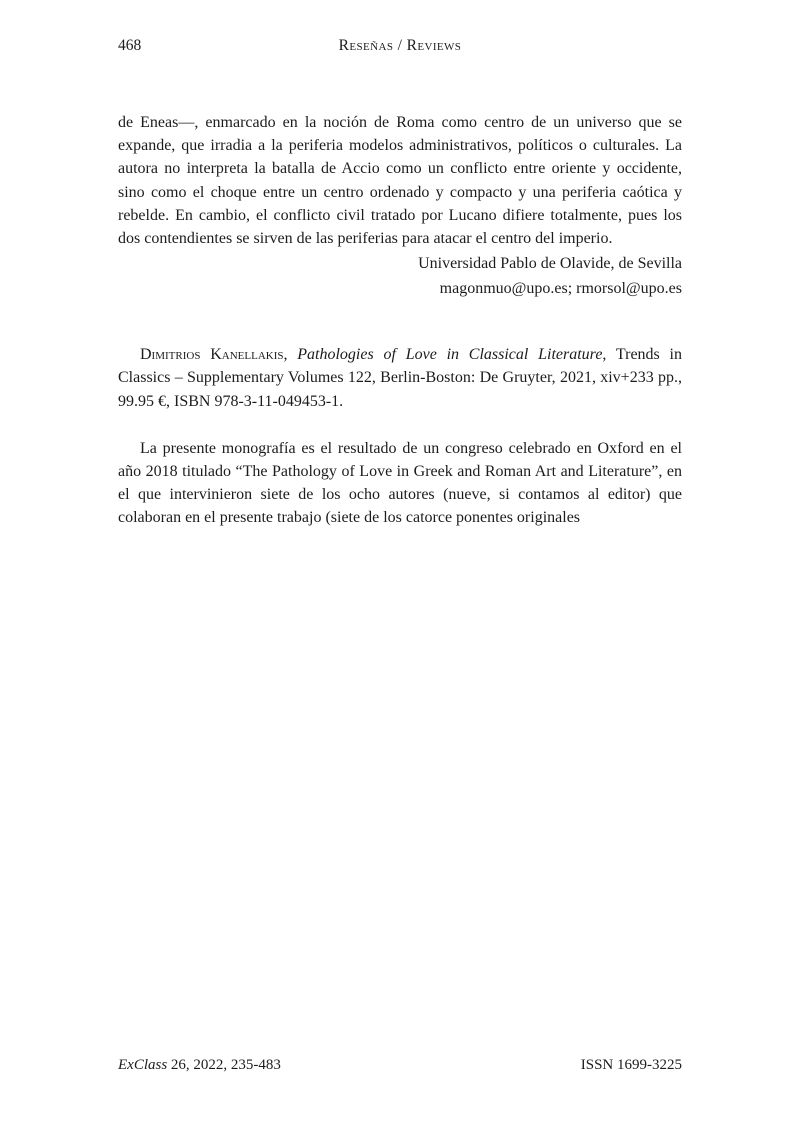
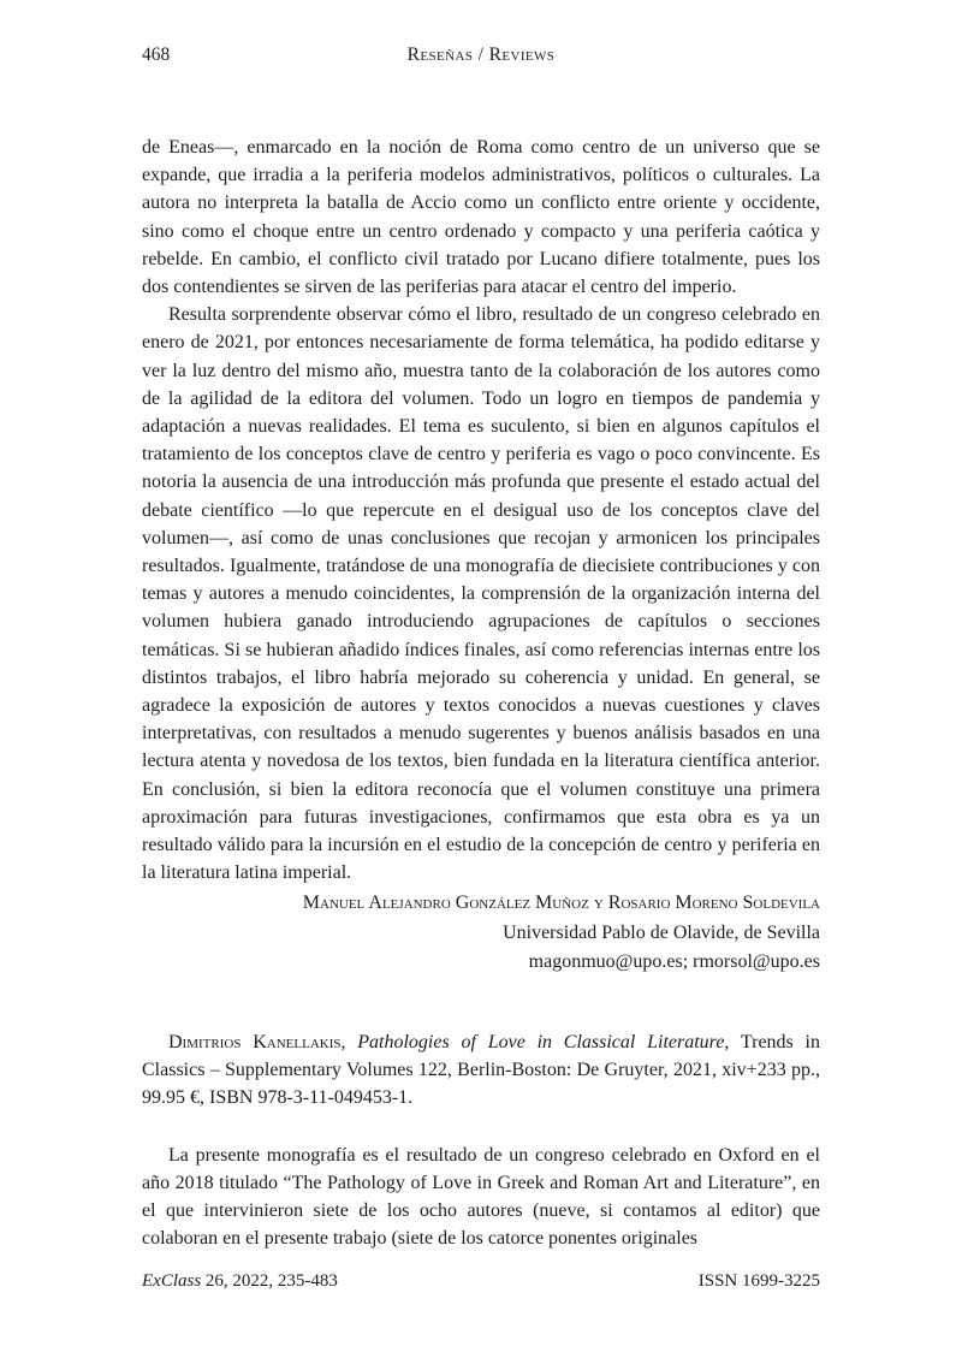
  468
  Reseñas / Reviews
  de Eneas—, enmarcado en la noción de Roma como centro de un universo que se expande, que irradia a la periferia modelos administrativos, políticos o culturales. La autora no interpreta la batalla de Accio como un conflicto entre oriente y occidente, sino como el choque entre un centro ordenado y compacto y una periferia caótica y rebelde. En cambio, el conflicto civil tratado por Lucano difiere totalmente, pues los dos contendientes se sirven de las periferias para atacar el centro del imperio.
+ Resulta sorprendente observar cómo el libro, resultado de un congreso celebrado en enero de 2021, por entonces necesariamente de forma telemática, ha podido editarse y ver la luz dentro del mismo año, muestra tanto de la colaboración de los autores como de la agilidad de la editora del volumen. Todo un logro en tiempos de pandemia y adaptación a nuevas realidades. El tema es suculento, si bien en algunos capítulos el tratamiento de los conceptos clave de centro y periferia es vago o poco convincente. Es notoria la ausencia de una introducción más profunda que presente el estado actual del debate científico —lo que repercute en el desigual uso de los conceptos clave del volumen—, así como de unas conclusiones que recojan y armonicen los principales resultados. Igualmente, tratándose de una monografía de diecisiete contribuciones y con temas y autores a menudo coincidentes, la comprensión de la organización interna del volumen hubiera ganado introduciendo agrupaciones de capítulos o secciones temáticas. Si se hubieran añadido índices finales, así como referencias internas entre los distintos trabajos, el libro habría mejorado su coherencia y unidad. En general, se agradece la exposición de autores y textos conocidos a nuevas cuestiones y claves interpretativas, con resultados a menudo sugerentes y buenos análisis basados en una lectura atenta y novedosa de los textos, bien fundada en la literatura científica anterior. En conclusión, si bien la editora reconocía que el volumen constituye una primera aproximación para futuras investigaciones, confirmamos que esta obra es ya un resultado válido para la incursión en el estudio de la concepción de centro y periferia en la literatura latina imperial.
+ Manuel Alejandro González Muñoz y Rosario Moreno Soldevila
  Universidad Pablo de Olavide, de Sevilla
  magonmuo@upo.es; rmorsol@upo.es
  Dimitrios Kanellakis, Pathologies of Love in Classical Literature, Trends in Classics – Supplementary Volumes 122, Berlin-Boston: De Gruyter, 2021, xiv+233 pp., 99.95 €, ISBN 978-3-11-049453-1.
  La presente monografía es el resultado de un congreso celebrado en Oxford en el año 2018 titulado “The Pathology of Love in Greek and Roman Art and Literature”, en el que intervinieron siete de los ocho autores (nueve, si contamos al editor) que colaboran en el presente trabajo (siete de los catorce ponentes originales
  ExClass 26, 2022, 235-483
  ISSN 1699-3225
